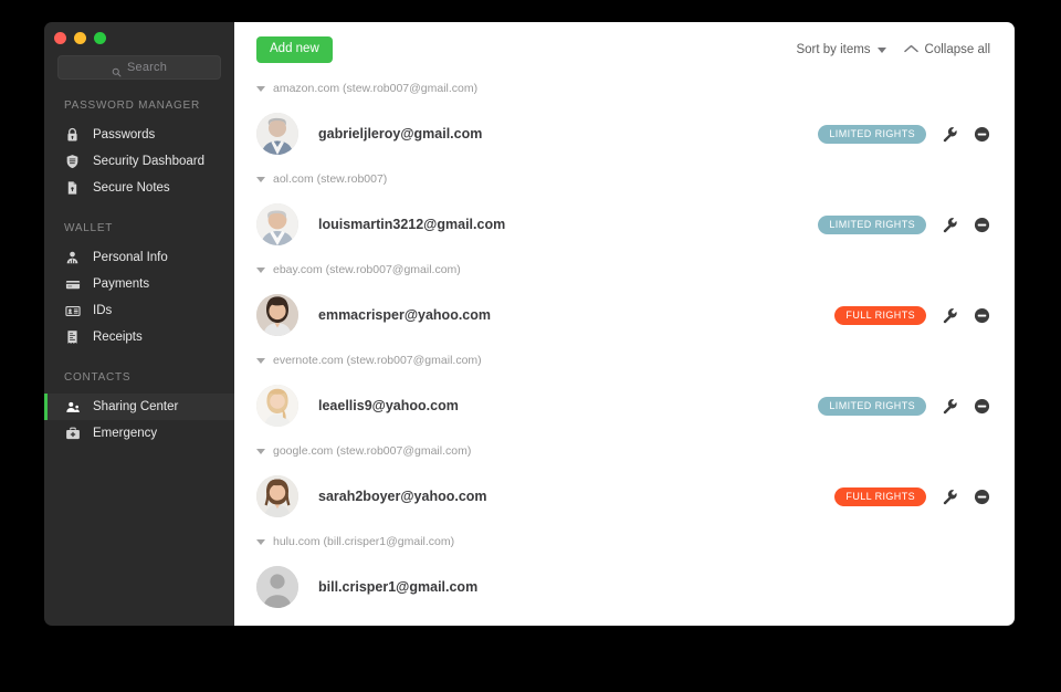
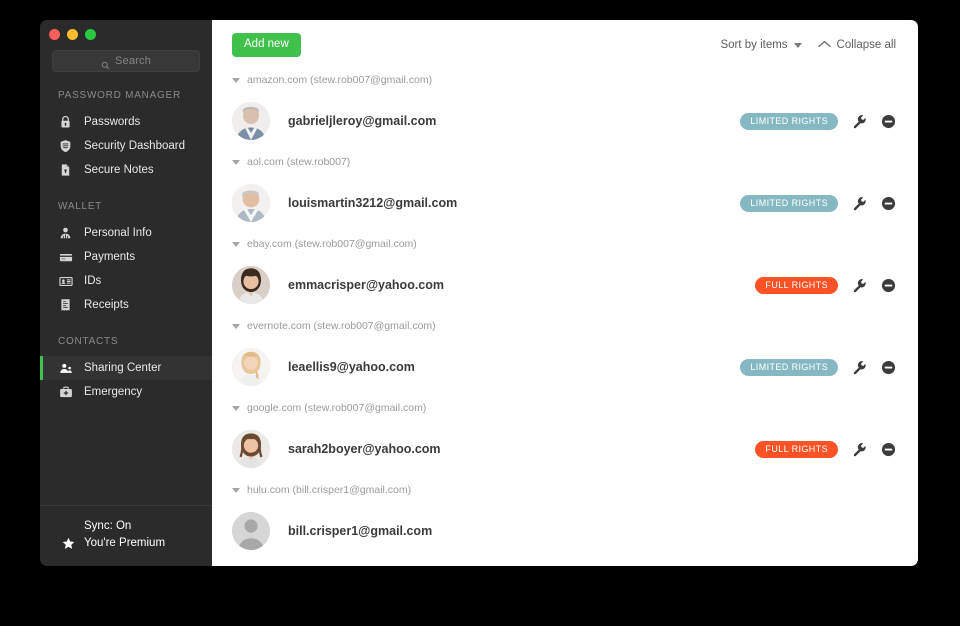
  Search
  PASSWORD MANAGER
  Passwords
  Security Dashboard
  Secure Notes
  WALLET
  Personal Info
  Payments
  IDs
  Receipts
  CONTACTS
  Sharing Center
  Emergency
+ Sync: On
+ You're Premium
  Add new
  Sort by items
  Collapse all
  amazon.com (stew.rob007@gmail.com)
  gabrieljleroy@gmail.com
  LIMITED RIGHTS
  aol.com (stew.rob007)
  louismartin3212@gmail.com
  LIMITED RIGHTS
  ebay.com (stew.rob007@gmail.com)
  emmacrisper@yahoo.com
  FULL RIGHTS
  evernote.com (stew.rob007@gmail.com)
  leaellis9@yahoo.com
  LIMITED RIGHTS
  google.com (stew.rob007@gmail.com)
  sarah2boyer@yahoo.com
  FULL RIGHTS
  hulu.com (bill.crisper1@gmail.com)
  bill.crisper1@gmail.com
